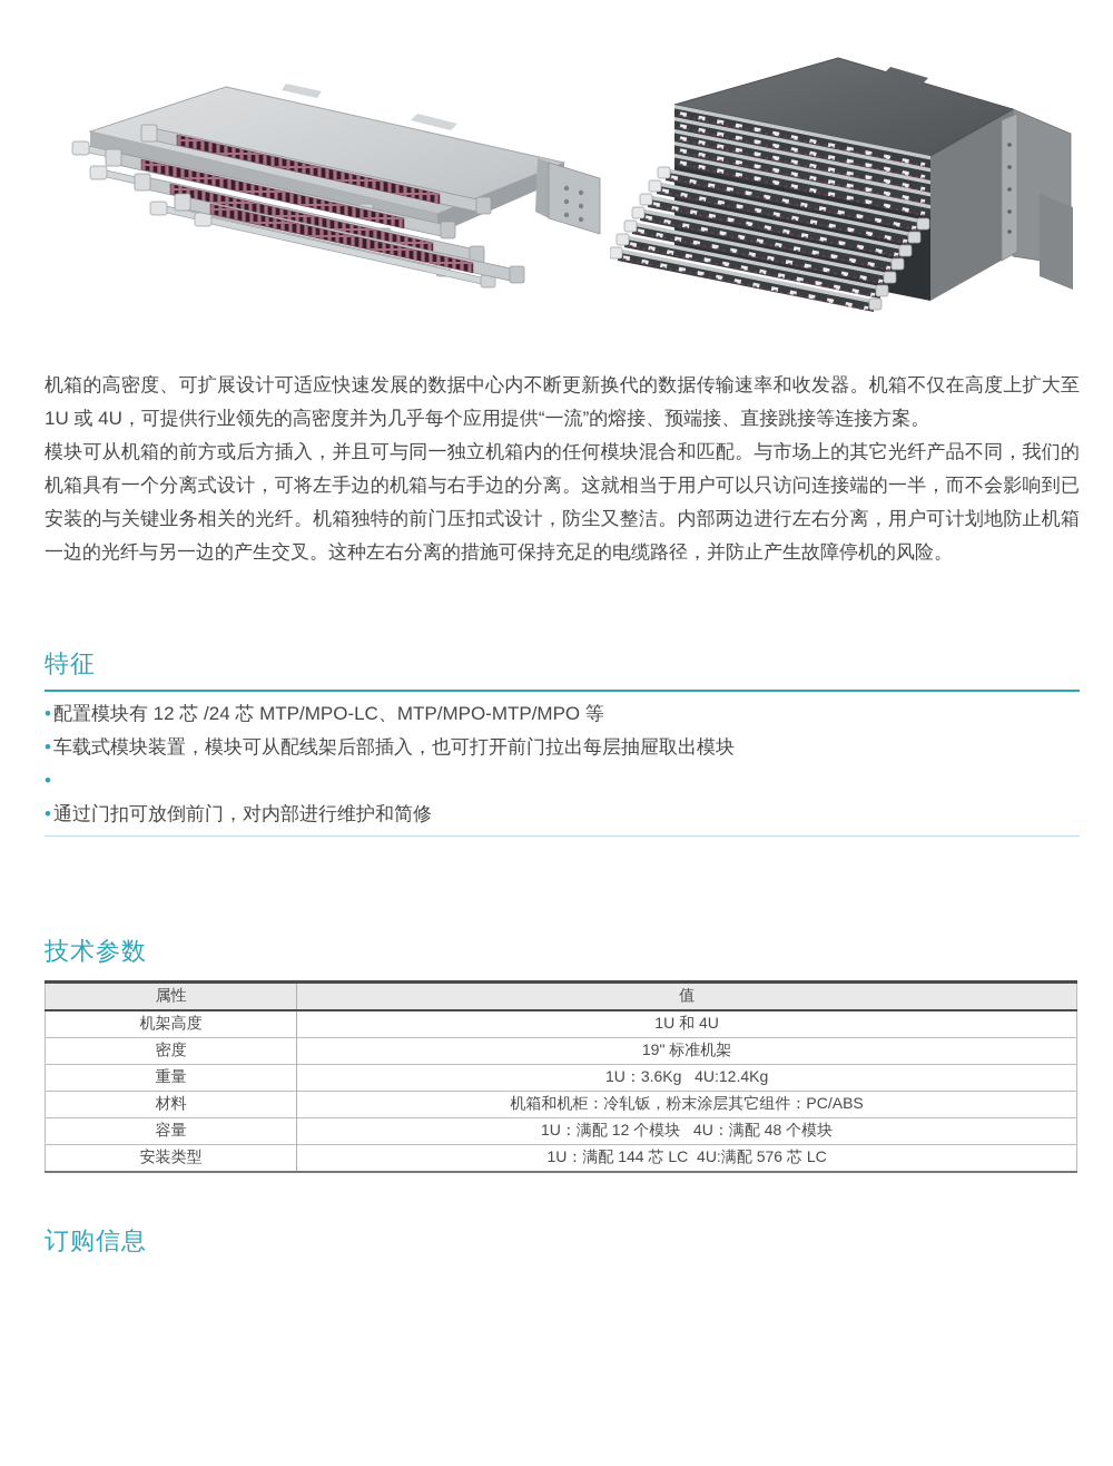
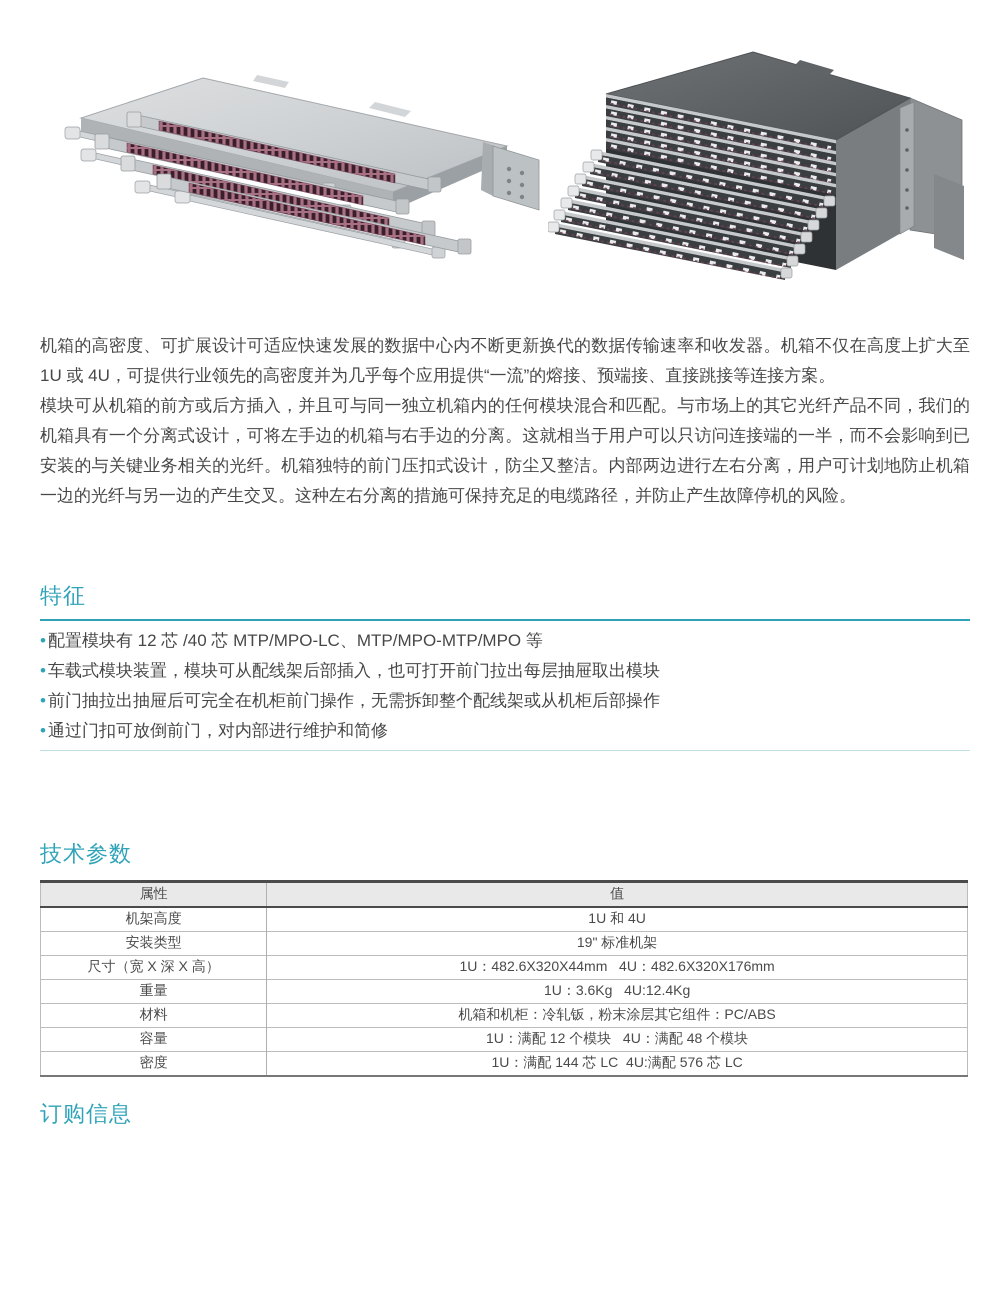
  机箱的高密度、可扩展设计可适应快速发展的数据中心内不断更新换代的数据传输速率和收发器。机箱不仅在高度上扩大至 1U 或 4U，可提供行业领先的高密度并为几乎每个应用提供“一流”的熔接、预端接、直接跳接等连接方案。
  模块可从机箱的前方或后方插入，并且可与同一独立机箱内的任何模块混合和匹配。与市场上的其它光纤产品不同，我们的机箱具有一个分离式设计，可将左手边的机箱与右手边的分离。这就相当于用户可以只访问连接端的一半，而不会影响到已安装的与关键业务相关的光纤。机箱独特的前门压扣式设计，防尘又整洁。内部两边进行左右分离，用户可计划地防止机箱一边的光纤与另一边的产生交叉。这种左右分离的措施可保持充足的电缆路径，并防止产生故障停机的风险。
  特征
- 配置模块有 12 芯 /24 芯 MTP/MPO-LC、MTP/MPO-MTP/MPO 等
+ 配置模块有 12 芯 /40 芯 MTP/MPO-LC、MTP/MPO-MTP/MPO 等
  车载式模块装置，模块可从配线架后部插入，也可打开前门拉出每层抽屉取出模块
+ 前门抽拉出抽屉后可完全在机柜前门操作，无需拆卸整个配线架或从机柜后部操作
  通过门扣可放倒前门，对内部进行维护和简修
  技术参数
  属性	值
  机架高度	1U 和 4U
- 密度	19" 标准机架
+ 安装类型	19" 标准机架
+ 尺寸（宽 X 深 X 高）	1U：482.6X320X44mm 4U：482.6X320X176mm
  重量	1U：3.6Kg 4U:12.4Kg
  材料	机箱和机柜：冷轧钣，粉末涂层其它组件：PC/ABS
  容量	1U：满配 12 个模块 4U：满配 48 个模块
- 安装类型	1U：满配 144 芯 LC 4U:满配 576 芯 LC
+ 密度	1U：满配 144 芯 LC 4U:满配 576 芯 LC
  订购信息
